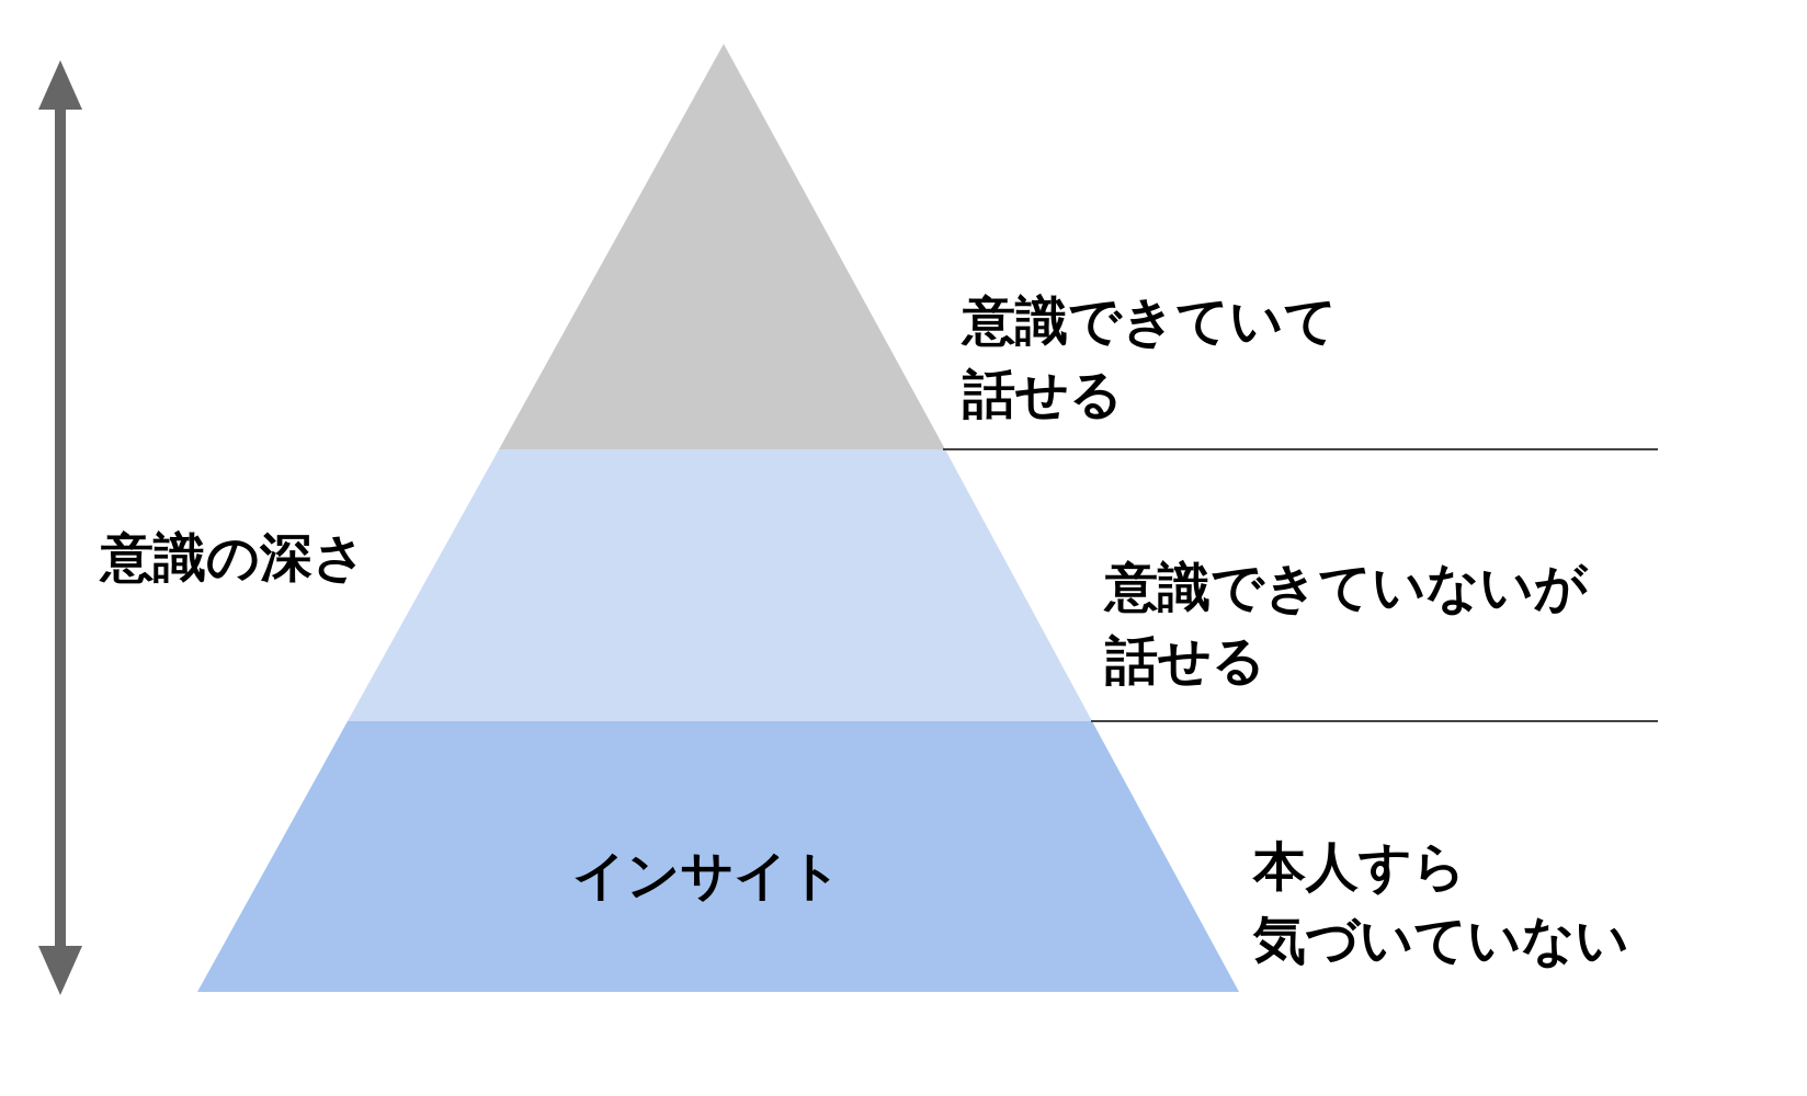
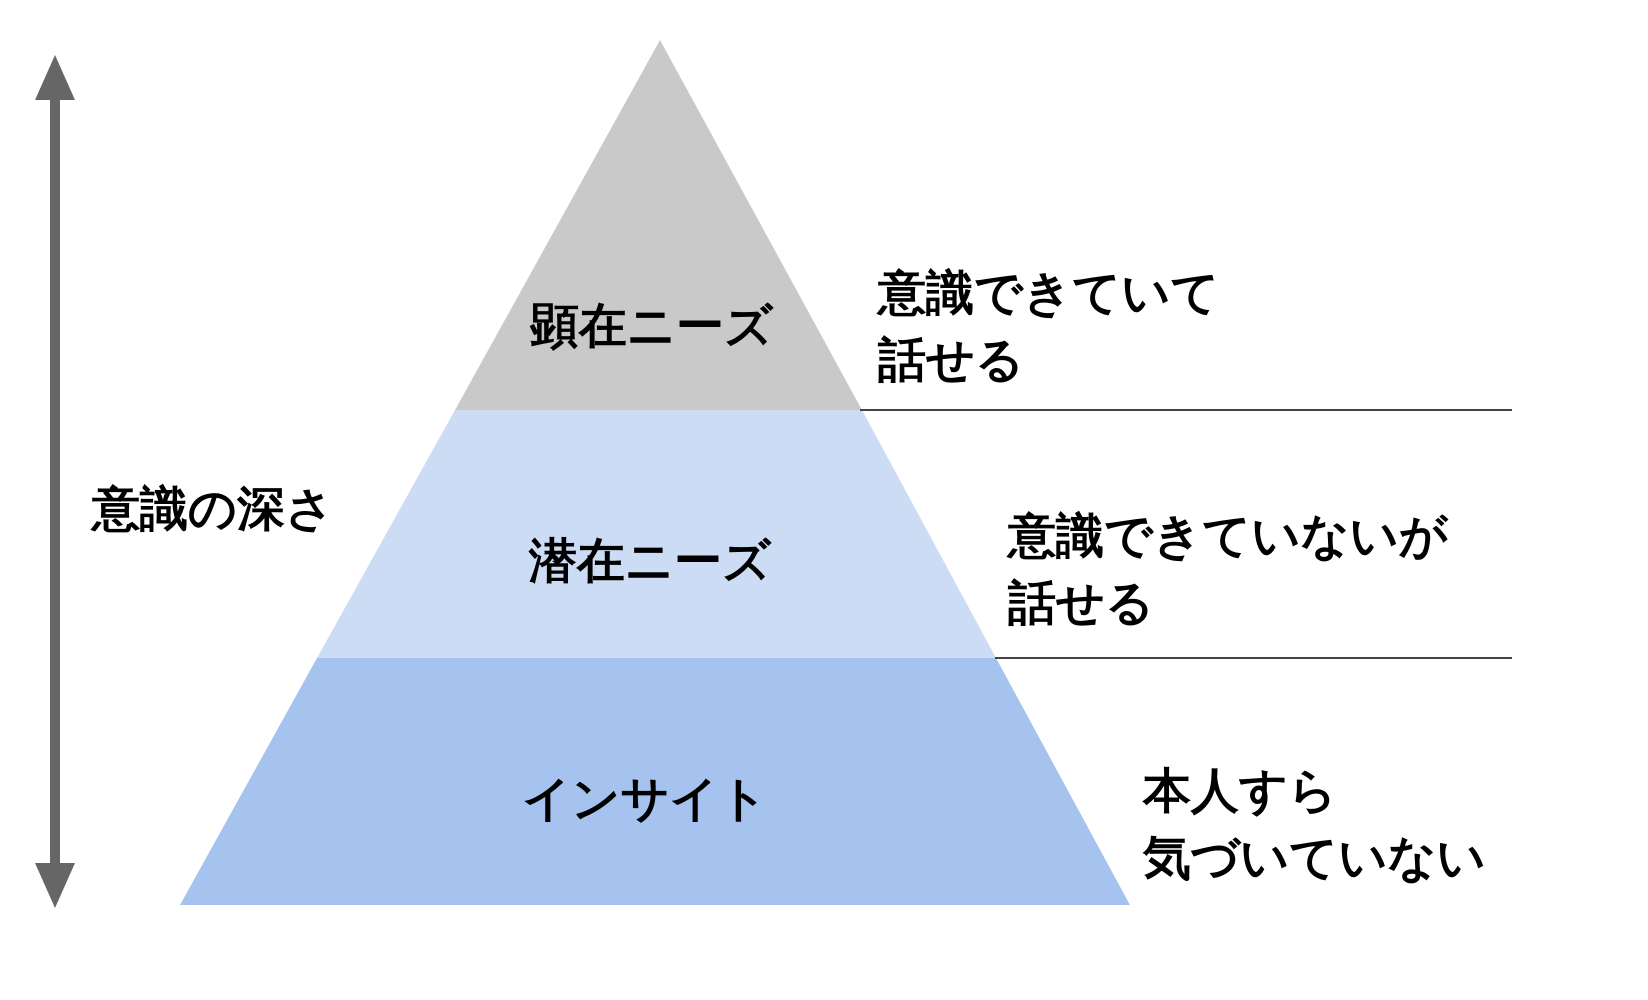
  意識の深さ
+ 顕在ニーズ
+ 潜在ニーズ
  インサイト
  意識できていて
  話せる
  意識できていないが
  話せる
  本人すら
  気づいていない
